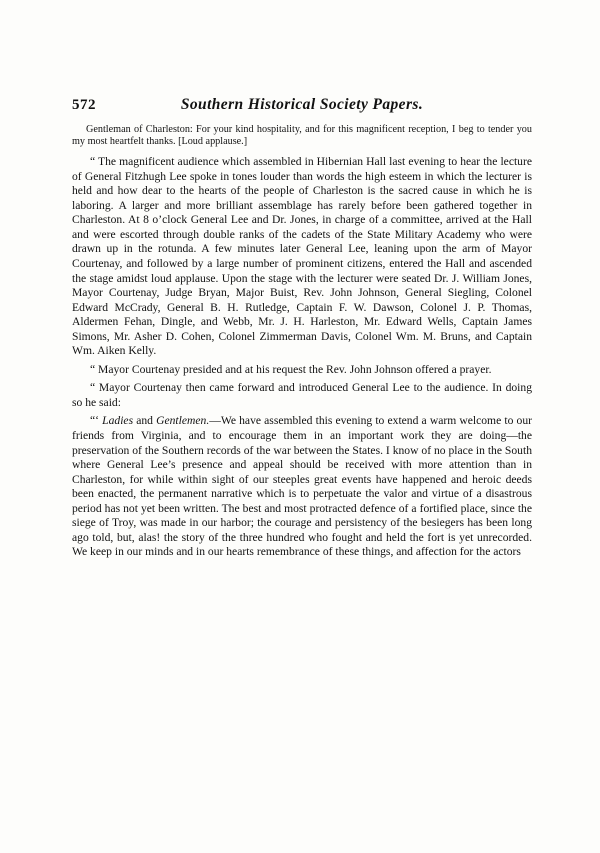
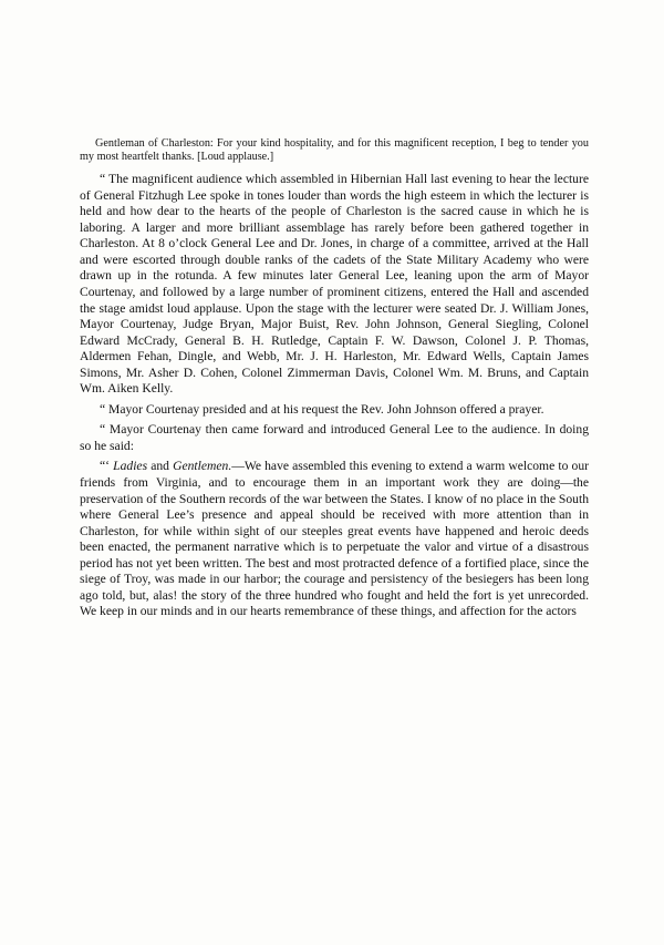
- 572
- Southern Historical Society Papers.
  Gentleman of Charleston: For your kind hospitality, and for this magnificent reception, I beg to tender you my most heartfelt thanks. [Loud applause.]
  “ The magnificent audience which assembled in Hibernian Hall last evening to hear the lecture of General Fitzhugh Lee spoke in tones louder than words the high esteem in which the lecturer is held and how dear to the hearts of the people of Charleston is the sacred cause in which he is laboring. A larger and more brilliant assemblage has rarely before been gathered together in Charleston. At 8 o’clock General Lee and Dr. Jones, in charge of a committee, arrived at the Hall and were escorted through double ranks of the cadets of the State Military Academy who were drawn up in the rotunda. A few minutes later General Lee, leaning upon the arm of Mayor Courtenay, and followed by a large number of prominent citizens, entered the Hall and ascended the stage amidst loud applause. Upon the stage with the lecturer were seated Dr. J. William Jones, Mayor Courtenay, Judge Bryan, Major Buist, Rev. John Johnson, General Siegling, Colonel Edward McCrady, General B. H. Rutledge, Captain F. W. Dawson, Colonel J. P. Thomas, Aldermen Fehan, Dingle, and Webb, Mr. J. H. Harleston, Mr. Edward Wells, Captain James Simons, Mr. Asher D. Cohen, Colonel Zimmerman Davis, Colonel Wm. M. Bruns, and Captain Wm. Aiken Kelly.
  “ Mayor Courtenay presided and at his request the Rev. John Johnson offered a prayer.
  “ Mayor Courtenay then came forward and introduced General Lee to the audience. In doing so he said:
  “‘ Ladies and Gentlemen.—We have assembled this evening to extend a warm welcome to our friends from Virginia, and to encourage them in an important work they are doing—the preservation of the Southern records of the war between the States. I know of no place in the South where General Lee’s presence and appeal should be received with more attention than in Charleston, for while within sight of our steeples great events have happened and heroic deeds been enacted, the permanent narrative which is to perpetuate the valor and virtue of a disastrous period has not yet been written. The best and most protracted defence of a fortified place, since the siege of Troy, was made in our harbor; the courage and persistency of the besiegers has been long ago told, but, alas! the story of the three hundred who fought and held the fort is yet unrecorded. We keep in our minds and in our hearts remembrance of these things, and affection for the actors
